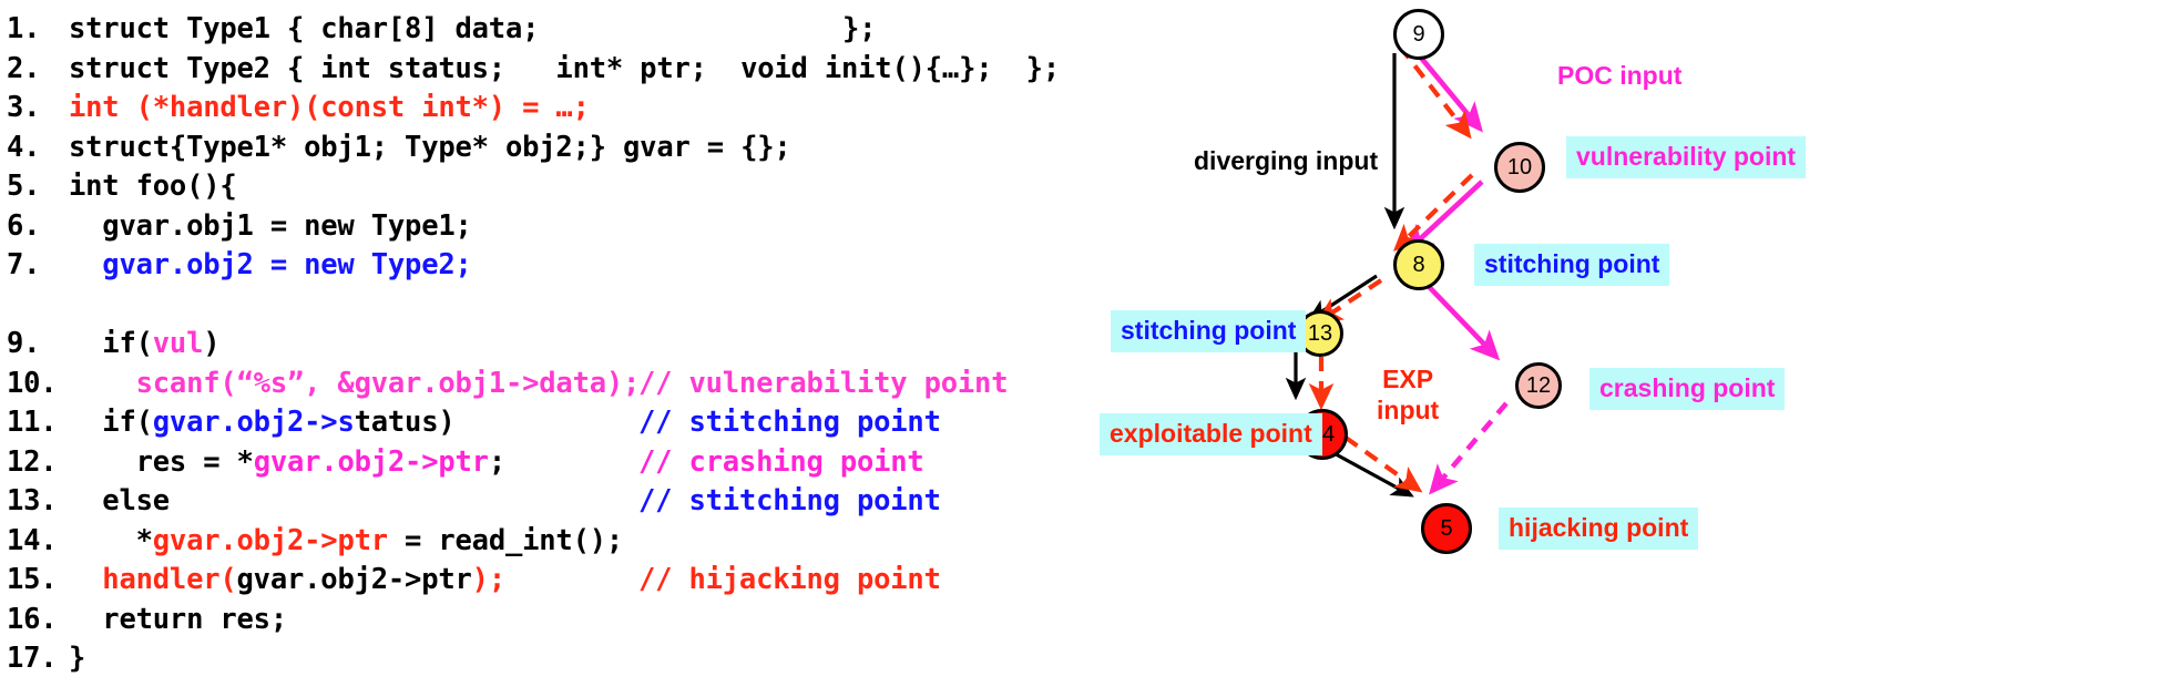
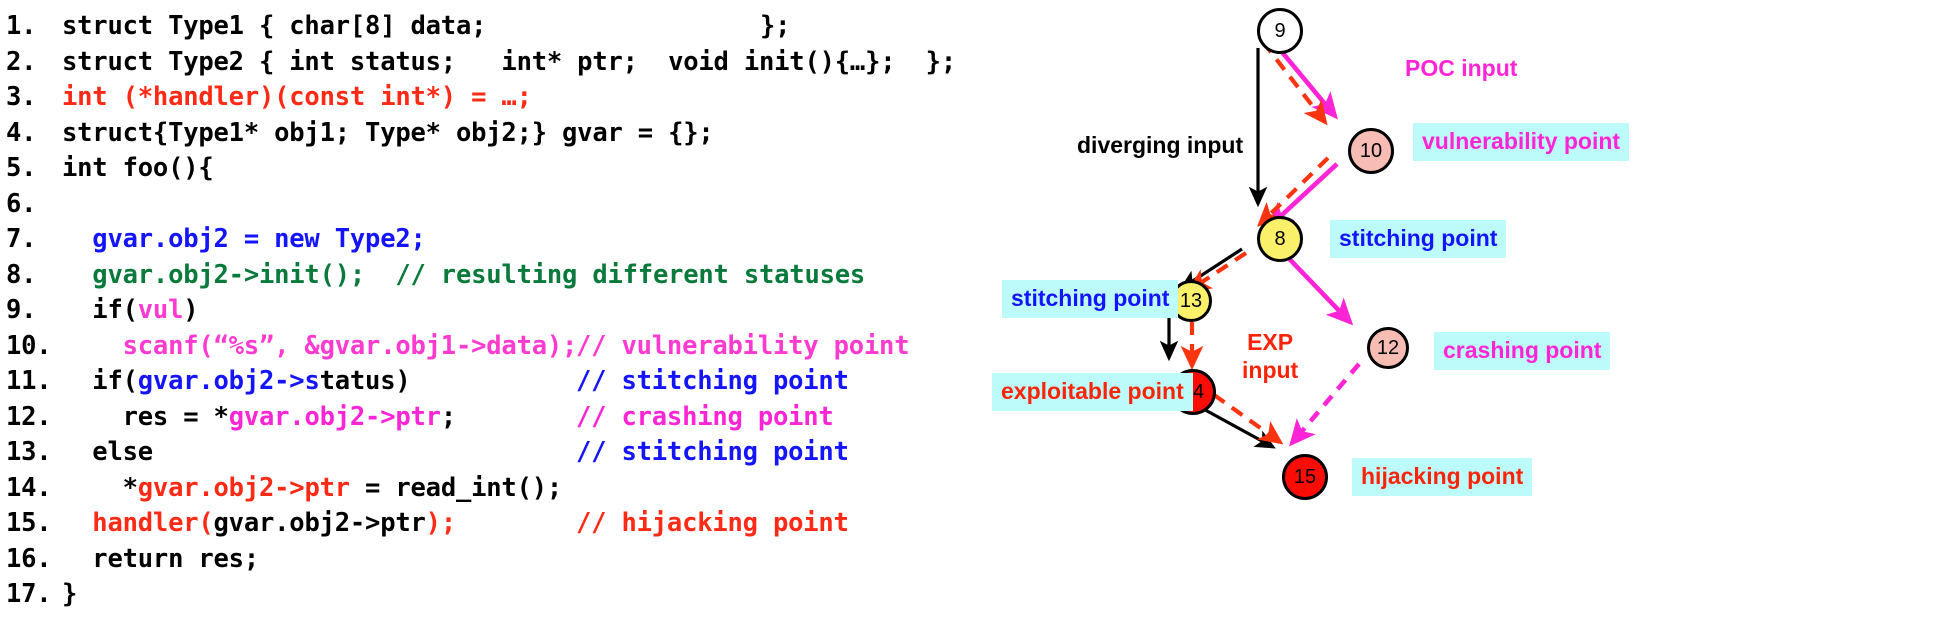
  1.
  struct Type1 { char[8] data;
  };
  2.
  struct Type2 { int status; int* ptr; void init(){…}; };
  3.
  int (*handler)(const int*) = …;
  4.
  struct{Type1* obj1; Type* obj2;} gvar = {};
  5.
  int foo(){
  6.
- gvar.obj1 = new Type1;
  7.
  gvar.obj2 = new Type2;
+ 8.
+ gvar.obj2->init(); // resulting different statuses
  9.
  if(vul)
  10.
  scanf(“%s”, &gvar.obj1->data);
  // vulnerability point
  11.
  if(gvar.obj2->status)
  // stitching point
  12.
  res = *gvar.obj2->ptr;
  // crashing point
  13.
  else
  // stitching point
  14.
  *gvar.obj2->ptr = read_int();
  15.
  handler(gvar.obj2->ptr);
  // hijacking point
  16.
  return res;
  17.
  }
  9
  10
  8
  13
  12
- 5
+ 15
  vulnerability point
  stitching point
  stitching point
  crashing point
  exploitable point
  hijacking point
  diverging input
  POC input
  EXP
  input
